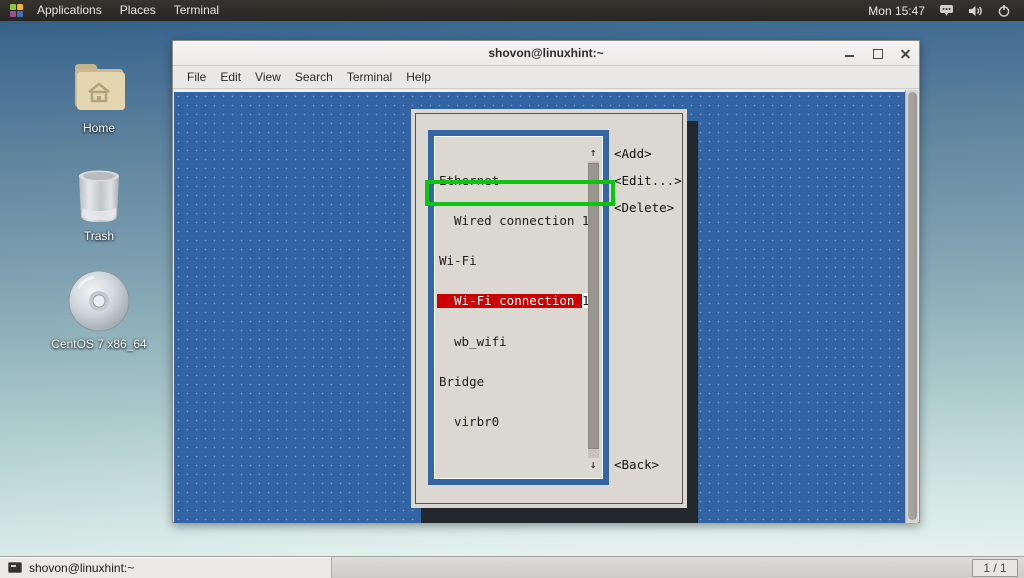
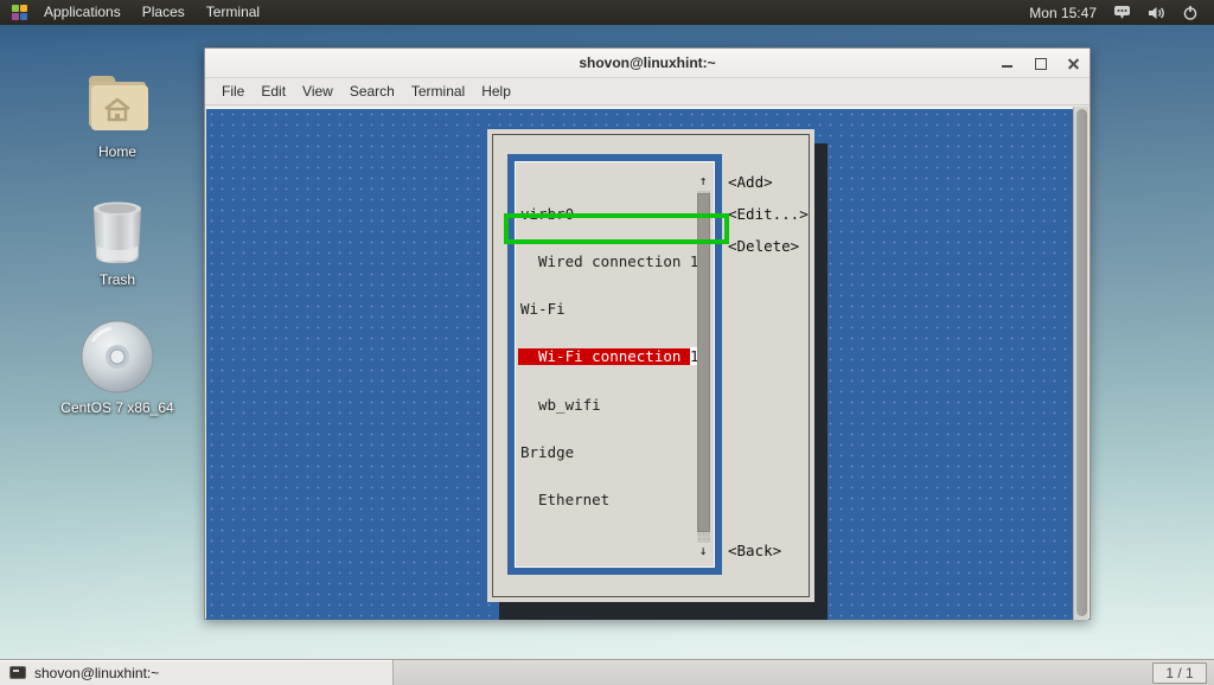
  Applications
  Places
  Terminal
  Mon 15:47
  Home
  Trash
  CentOS 7 x86_64
  shovon@linuxhint:~
  File
  Edit
  View
  Search
  Terminal
  Help
- Ethernet
+ virbr0
  Wired connection 1
  Wi-Fi
  Wi-Fi connection 1
  wb_wifi
  Bridge
- virbr0
+ Ethernet
  ↑
  ↓
  <Add>
  <Edit...>
  <Delete>
  <Back>
  shovon@linuxhint:~
  1 / 1
